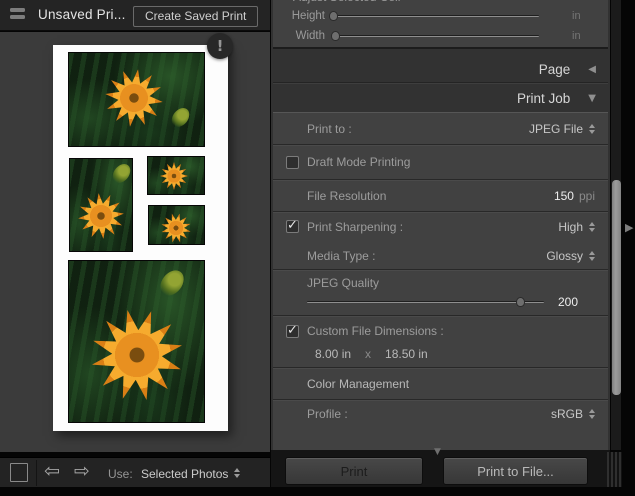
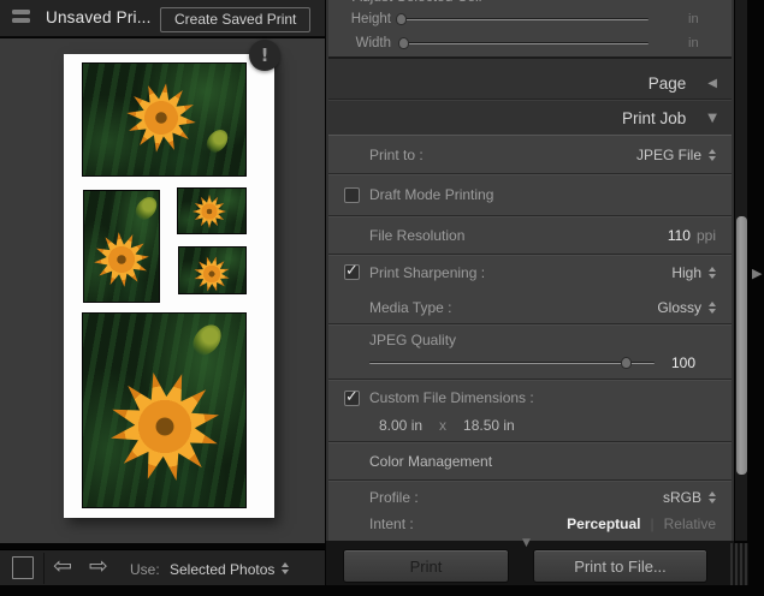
  Unsaved Pri...
  Create Saved Print
  !
  ⇦
  ⇨
  Use:
  Selected Photos
  Height
  in
  Width
  in
  Page
  ◀
  Print Job
  ▼
  Print to :
  JPEG File
  Draft Mode Printing
  File Resolution
- 150
+ 110
  ppi
  ✓
  Print Sharpening :
  High
  Media Type :
  Glossy
  JPEG Quality
- 200
+ 100
  ✓
  Custom File Dimensions :
  8.00 in
  x
  18.50 in
  Color Management
  Profile :
  sRGB
+ Intent :
+ Perceptual
+ Relative
  ▼
  Print
  Print to File...
  ▶
